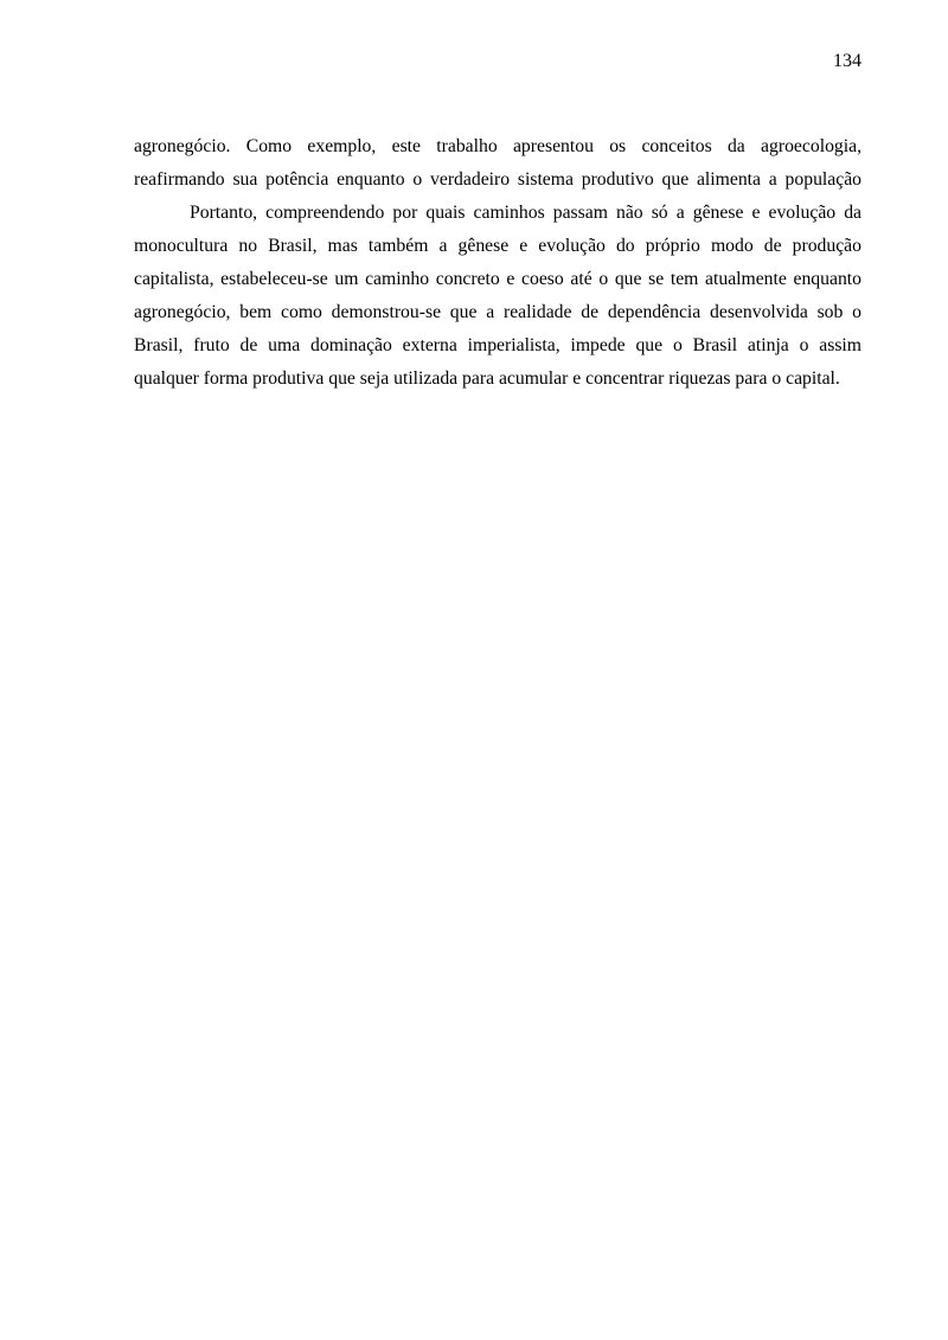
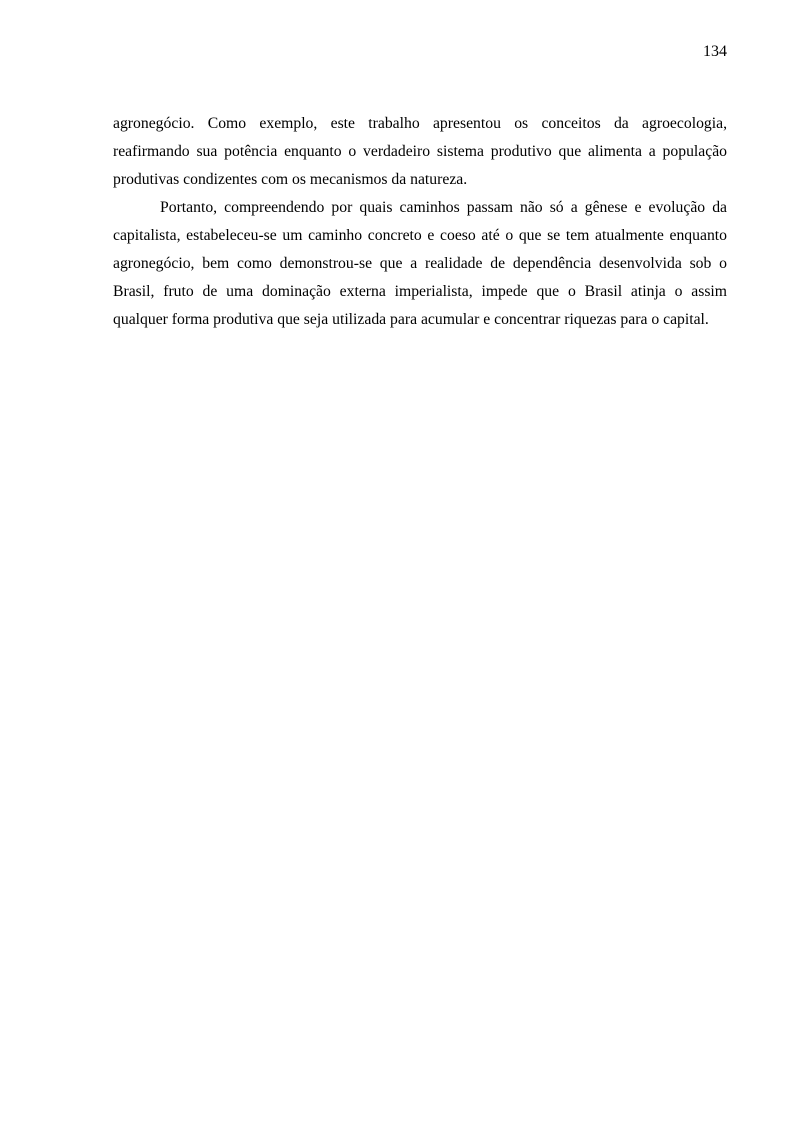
  134
  agronegócio. Como exemplo, este trabalho apresentou os conceitos da agroecologia,
  reafirmando sua potência enquanto o verdadeiro sistema produtivo que alimenta a população
+ produtivas condizentes com os mecanismos da natureza.
  Portanto, compreendendo por quais caminhos passam não só a gênese e evolução da
- monocultura no Brasil, mas também a gênese e evolução do próprio modo de produção
  capitalista, estabeleceu-se um caminho concreto e coeso até o que se tem atualmente enquanto
  agronegócio, bem como demonstrou-se que a realidade de dependência desenvolvida sob o
  Brasil, fruto de uma dominação externa imperialista, impede que o Brasil atinja o assim
  qualquer forma produtiva que seja utilizada para acumular e concentrar riquezas para o capital.
